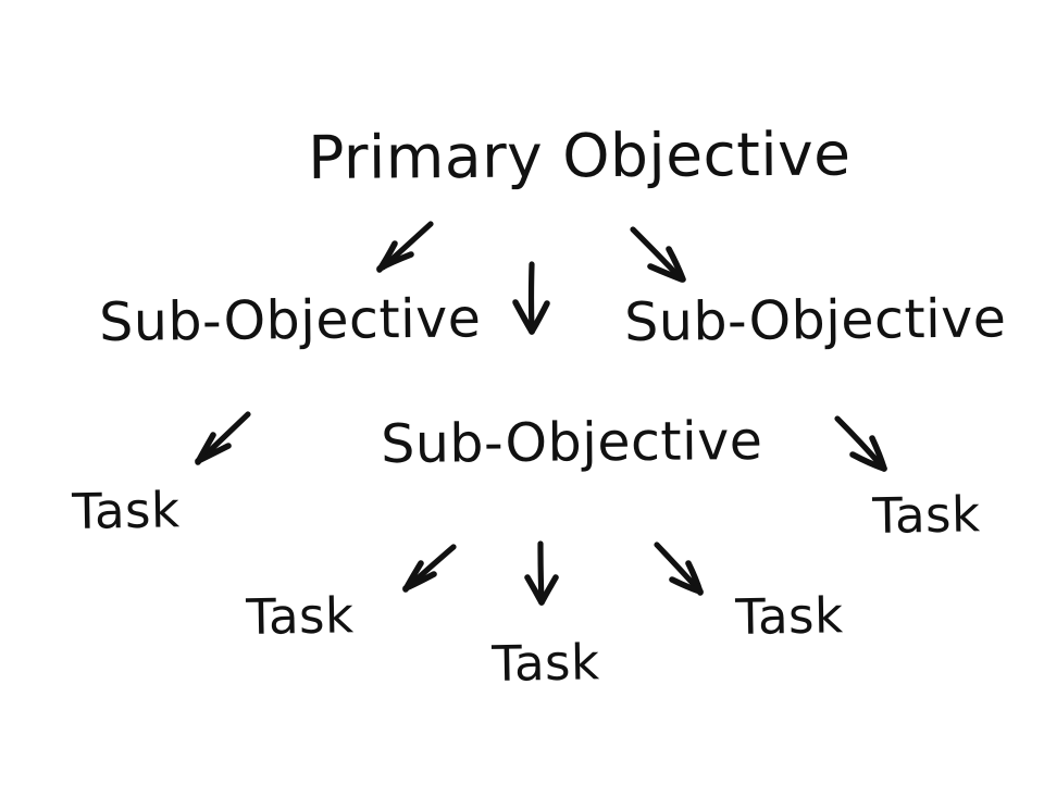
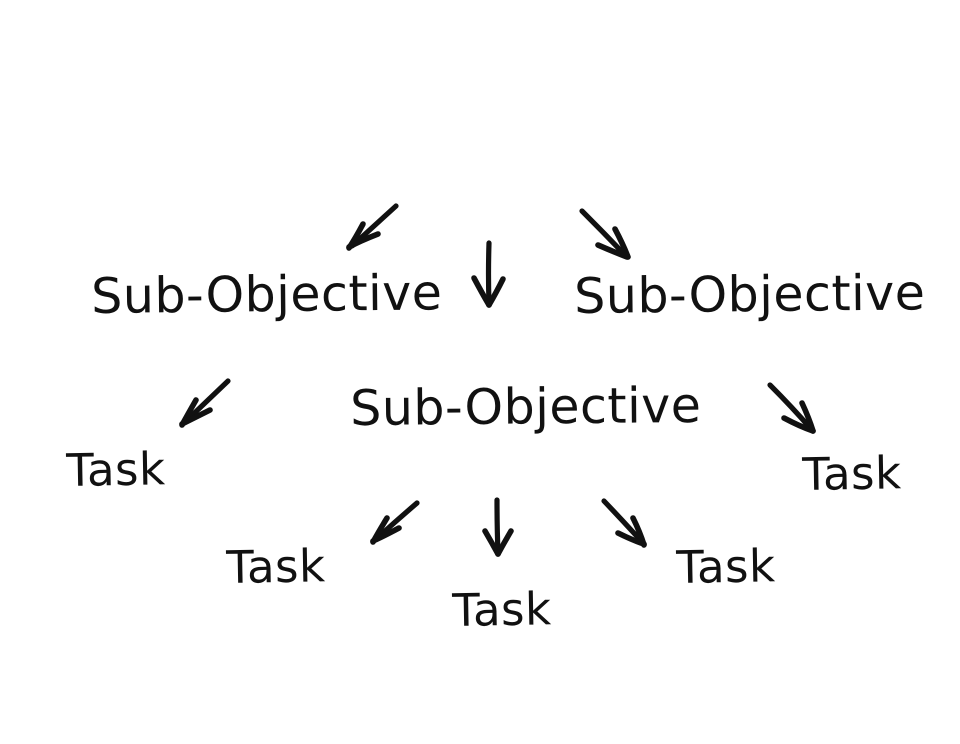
- Primary Objective
  Sub-Objective
  Sub-Objective
  Sub-Objective
  Task
  Task
  Task
  Task
  Task
